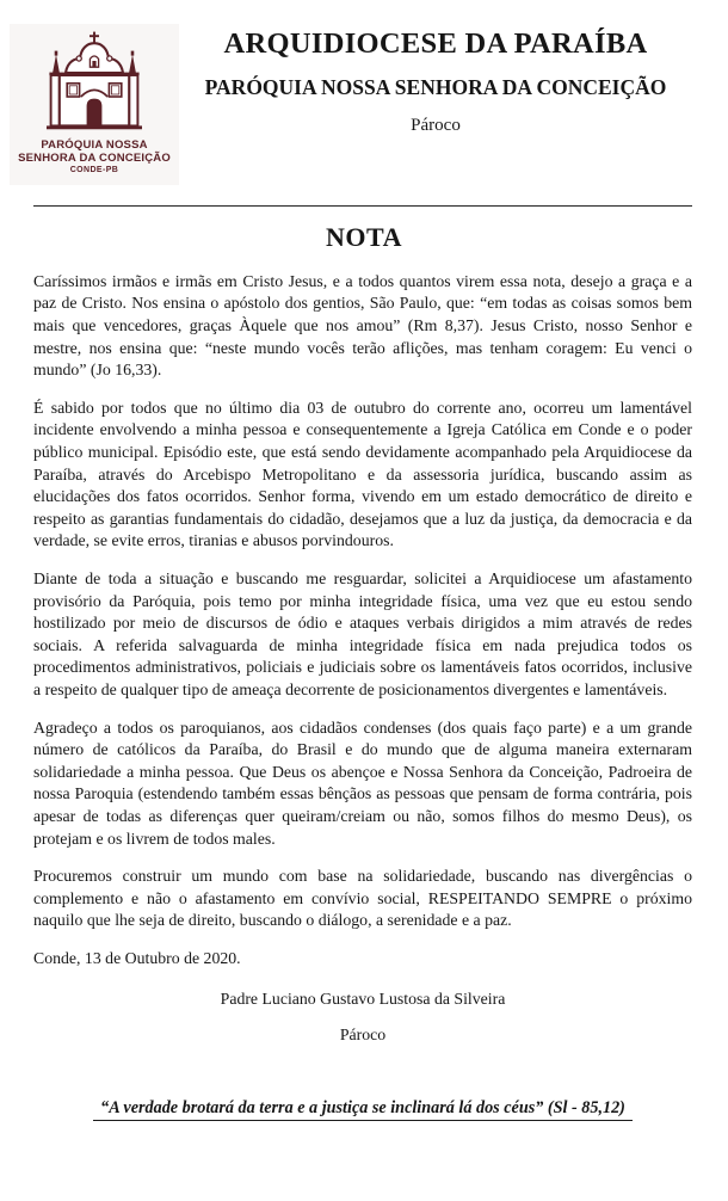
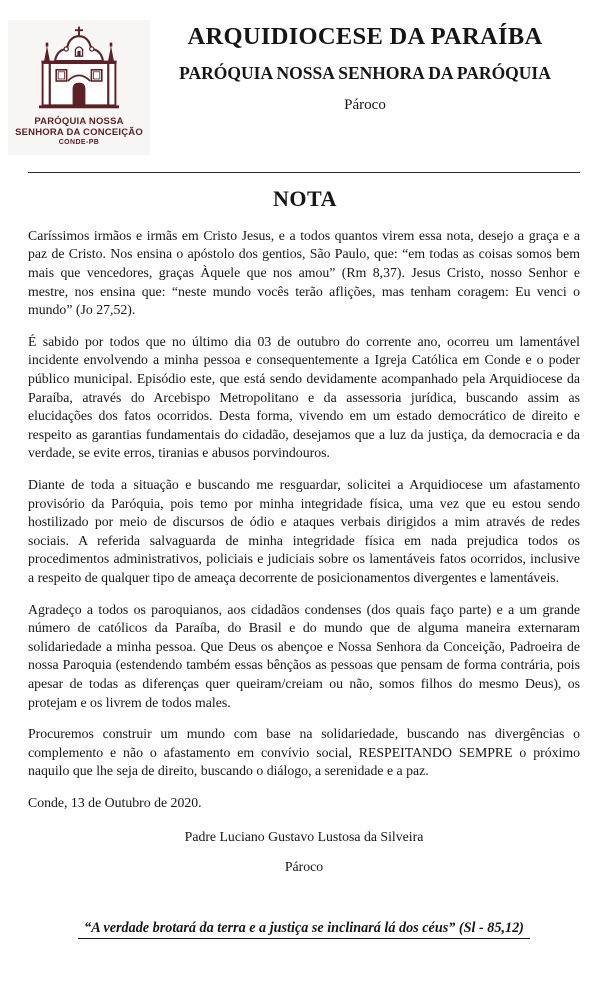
  PARÓQUIA NOSSA
  SENHORA DA CONCEIÇÃO
  ARQUIDIOCESE DA PARAÍBA
- PARÓQUIA NOSSA SENHORA DA CONCEIÇÃO
+ PARÓQUIA NOSSA SENHORA DA PARÓQUIA
  Pároco
  NOTA
- Caríssimos irmãos e irmãs em Cristo Jesus, e a todos quantos virem essa nota, desejo a graça e a paz de Cristo. Nos ensina o apóstolo dos gentios, São Paulo, que: “em todas as coisas somos bem mais que vencedores, graças Àquele que nos amou” (Rm 8,37). Jesus Cristo, nosso Senhor e mestre, nos ensina que: “neste mundo vocês terão aflições, mas tenham coragem: Eu venci o mundo” (Jo 16,33).
+ Caríssimos irmãos e irmãs em Cristo Jesus, e a todos quantos virem essa nota, desejo a graça e a paz de Cristo. Nos ensina o apóstolo dos gentios, São Paulo, que: “em todas as coisas somos bem mais que vencedores, graças Àquele que nos amou” (Rm 8,37). Jesus Cristo, nosso Senhor e mestre, nos ensina que: “neste mundo vocês terão aflições, mas tenham coragem: Eu venci o mundo” (Jo 27,52).
- É sabido por todos que no último dia 03 de outubro do corrente ano, ocorreu um lamentável incidente envolvendo a minha pessoa e consequentemente a Igreja Católica em Conde e o poder público municipal. Episódio este, que está sendo devidamente acompanhado pela Arquidiocese da Paraíba, através do Arcebispo Metropolitano e da assessoria jurídica, buscando assim as elucidações dos fatos ocorridos. Senhor forma, vivendo em um estado democrático de direito e respeito as garantias fundamentais do cidadão, desejamos que a luz da justiça, da democracia e da verdade, se evite erros, tiranias e abusos porvindouros.
+ É sabido por todos que no último dia 03 de outubro do corrente ano, ocorreu um lamentável incidente envolvendo a minha pessoa e consequentemente a Igreja Católica em Conde e o poder público municipal. Episódio este, que está sendo devidamente acompanhado pela Arquidiocese da Paraíba, através do Arcebispo Metropolitano e da assessoria jurídica, buscando assim as elucidações dos fatos ocorridos. Desta forma, vivendo em um estado democrático de direito e respeito as garantias fundamentais do cidadão, desejamos que a luz da justiça, da democracia e da verdade, se evite erros, tiranias e abusos porvindouros.
  Diante de toda a situação e buscando me resguardar, solicitei a Arquidiocese um afastamento provisório da Paróquia, pois temo por minha integridade física, uma vez que eu estou sendo hostilizado por meio de discursos de ódio e ataques verbais dirigidos a mim através de redes sociais. A referida salvaguarda de minha integridade física em nada prejudica todos os procedimentos administrativos, policiais e judiciais sobre os lamentáveis fatos ocorridos, inclusive a respeito de qualquer tipo de ameaça decorrente de posicionamentos divergentes e lamentáveis.
  Agradeço a todos os paroquianos, aos cidadãos condenses (dos quais faço parte) e a um grande número de católicos da Paraíba, do Brasil e do mundo que de alguma maneira externaram solidariedade a minha pessoa. Que Deus os abençoe e Nossa Senhora da Conceição, Padroeira de nossa Paroquia (estendendo também essas bênçãos as pessoas que pensam de forma contrária, pois apesar de todas as diferenças quer queiram/creiam ou não, somos filhos do mesmo Deus), os protejam e os livrem de todos males.
  Procuremos construir um mundo com base na solidariedade, buscando nas divergências o complemento e não o afastamento em convívio social, RESPEITANDO SEMPRE o próximo naquilo que lhe seja de direito, buscando o diálogo, a serenidade e a paz.
  Conde, 13 de Outubro de 2020.
  Padre Luciano Gustavo Lustosa da Silveira
  Pároco
  “A verdade brotará da terra e a justiça se inclinará lá dos céus” (Sl - 85,12)
